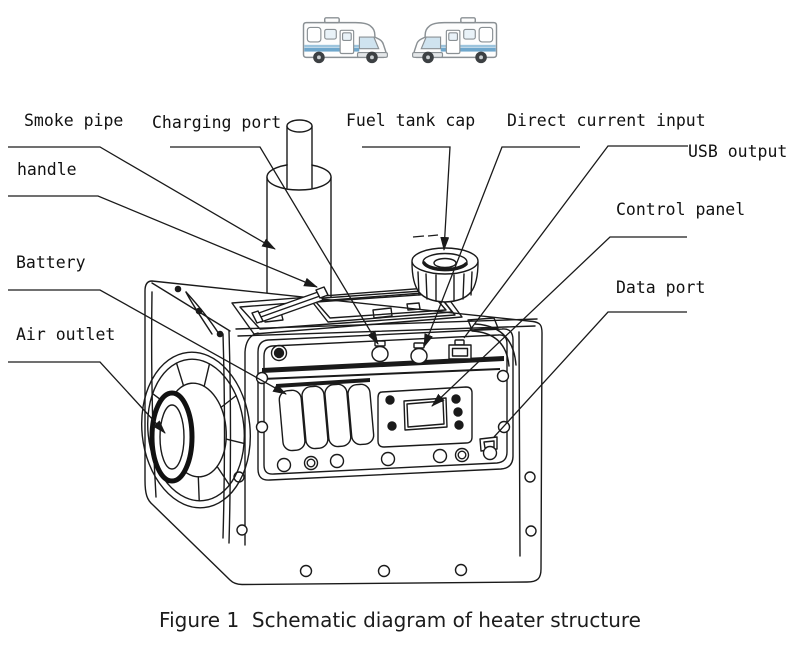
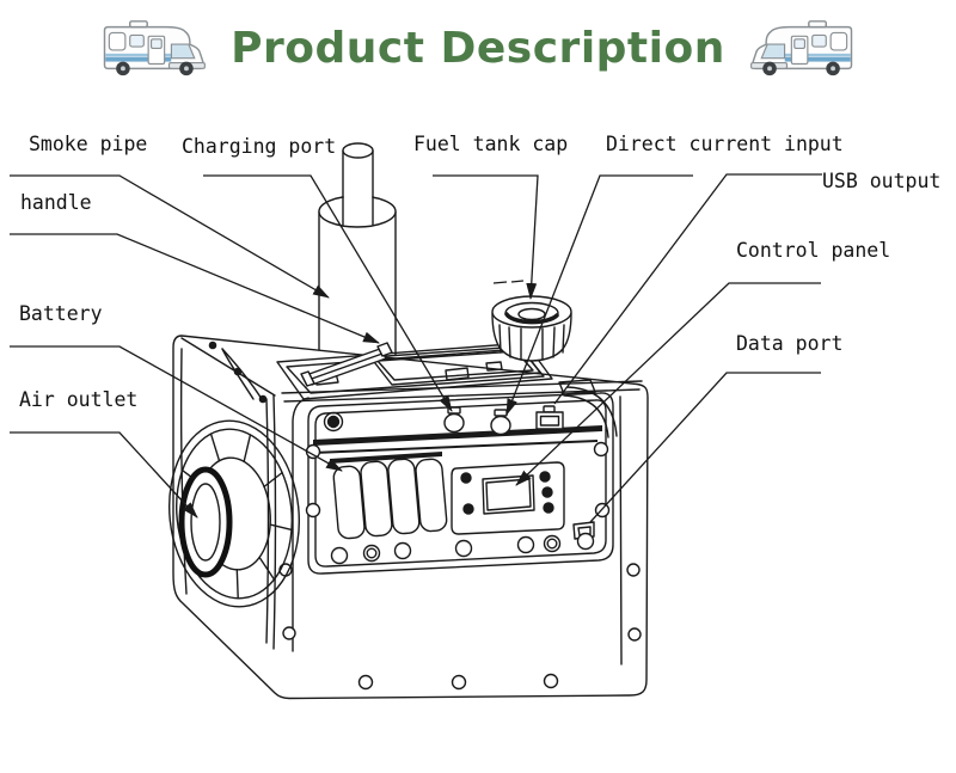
+ Product Description
  Smoke pipe
  Charging port
  Fuel tank cap
  Direct current input
  USB output
  handle
  Control panel
  Battery
  Data port
  Air outlet
- Figure 1 Schematic diagram of heater structure
